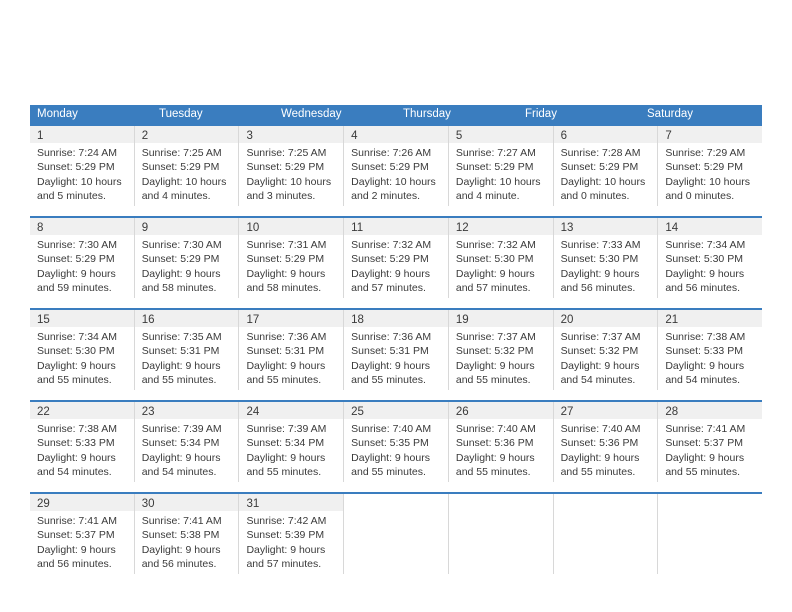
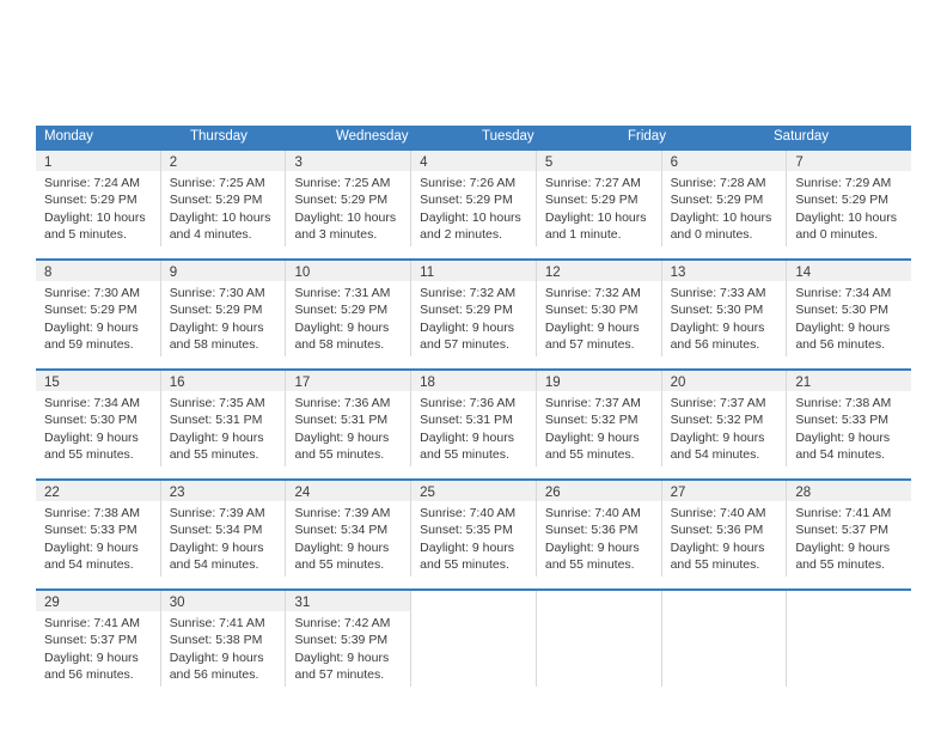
  Monday
- Tuesday
+ Thursday
  Wednesday
- Thursday
+ Tuesday
  Friday
  Saturday
  1
  Sunrise: 7:24 AM
  Sunset: 5:29 PM
  Daylight: 10 hours
  and 5 minutes.
  2
  Sunrise: 7:25 AM
  Sunset: 5:29 PM
  Daylight: 10 hours
  and 4 minutes.
  3
  Sunrise: 7:25 AM
  Sunset: 5:29 PM
  Daylight: 10 hours
  and 3 minutes.
  4
  Sunrise: 7:26 AM
  Sunset: 5:29 PM
  Daylight: 10 hours
  and 2 minutes.
  5
  Sunrise: 7:27 AM
  Sunset: 5:29 PM
  Daylight: 10 hours
- and 4 minute.
+ and 1 minute.
  6
  Sunrise: 7:28 AM
  Sunset: 5:29 PM
  Daylight: 10 hours
  and 0 minutes.
  7
  Sunrise: 7:29 AM
  Sunset: 5:29 PM
  Daylight: 10 hours
  and 0 minutes.
  8
  Sunrise: 7:30 AM
  Sunset: 5:29 PM
  Daylight: 9 hours
  and 59 minutes.
  9
  Sunrise: 7:30 AM
  Sunset: 5:29 PM
  Daylight: 9 hours
  and 58 minutes.
  10
  Sunrise: 7:31 AM
  Sunset: 5:29 PM
  Daylight: 9 hours
  and 58 minutes.
  11
  Sunrise: 7:32 AM
  Sunset: 5:29 PM
  Daylight: 9 hours
  and 57 minutes.
  12
  Sunrise: 7:32 AM
  Sunset: 5:30 PM
  Daylight: 9 hours
  and 57 minutes.
  13
  Sunrise: 7:33 AM
  Sunset: 5:30 PM
  Daylight: 9 hours
  and 56 minutes.
  14
  Sunrise: 7:34 AM
  Sunset: 5:30 PM
  Daylight: 9 hours
  and 56 minutes.
  15
  Sunrise: 7:34 AM
  Sunset: 5:30 PM
  Daylight: 9 hours
  and 55 minutes.
  16
  Sunrise: 7:35 AM
  Sunset: 5:31 PM
  Daylight: 9 hours
  and 55 minutes.
  17
  Sunrise: 7:36 AM
  Sunset: 5:31 PM
  Daylight: 9 hours
  and 55 minutes.
  18
  Sunrise: 7:36 AM
  Sunset: 5:31 PM
  Daylight: 9 hours
  and 55 minutes.
  19
  Sunrise: 7:37 AM
  Sunset: 5:32 PM
  Daylight: 9 hours
  and 55 minutes.
  20
  Sunrise: 7:37 AM
  Sunset: 5:32 PM
  Daylight: 9 hours
  and 54 minutes.
  21
  Sunrise: 7:38 AM
  Sunset: 5:33 PM
  Daylight: 9 hours
  and 54 minutes.
  22
  Sunrise: 7:38 AM
  Sunset: 5:33 PM
  Daylight: 9 hours
  and 54 minutes.
  23
  Sunrise: 7:39 AM
  Sunset: 5:34 PM
  Daylight: 9 hours
  and 54 minutes.
  24
  Sunrise: 7:39 AM
  Sunset: 5:34 PM
  Daylight: 9 hours
  and 55 minutes.
  25
  Sunrise: 7:40 AM
  Sunset: 5:35 PM
  Daylight: 9 hours
  and 55 minutes.
  26
  Sunrise: 7:40 AM
  Sunset: 5:36 PM
  Daylight: 9 hours
  and 55 minutes.
  27
  Sunrise: 7:40 AM
  Sunset: 5:36 PM
  Daylight: 9 hours
  and 55 minutes.
  28
  Sunrise: 7:41 AM
  Sunset: 5:37 PM
  Daylight: 9 hours
  and 55 minutes.
  29
  Sunrise: 7:41 AM
  Sunset: 5:37 PM
  Daylight: 9 hours
  and 56 minutes.
  30
  Sunrise: 7:41 AM
  Sunset: 5:38 PM
  Daylight: 9 hours
  and 56 minutes.
  31
  Sunrise: 7:42 AM
  Sunset: 5:39 PM
  Daylight: 9 hours
  and 57 minutes.
